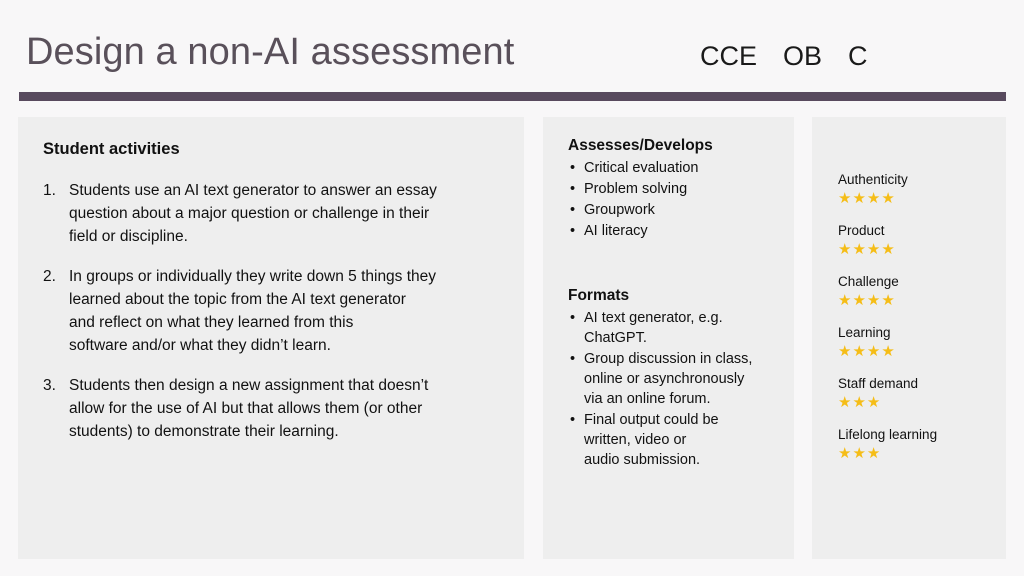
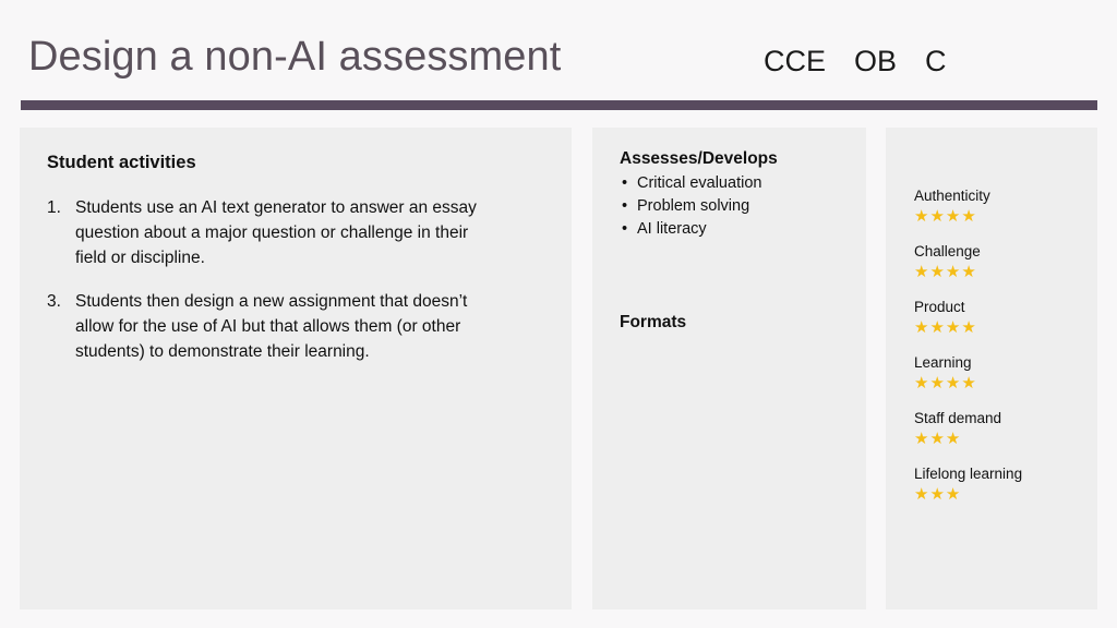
  Design a non-AI assessment
  CCE
  OB
  C
  Student activities
  1.
  Students use an AI text generator to answer an essay
  question about a major question or challenge in their
  field or discipline.
- 2.
- In groups or individually they write down 5 things they
- learned about the topic from the AI text generator
- and reflect on what they learned from this
- software and/or what they didn’t learn.
  3.
  Students then design a new assignment that doesn’t
  allow for the use of AI but that allows them (or other
  students) to demonstrate their learning.
  Assesses/Develops
  Critical evaluation
  Problem solving
- Groupwork
  AI literacy
  Formats
- AI text generator, e.g.
- ChatGPT.
- Group discussion in class,
- online or asynchronously
- via an online forum.
- Final output could be
- written, video or
- audio submission.
  Authenticity
  ★★★★
- Product
+ Challenge
  ★★★★
- Challenge
+ Product
  ★★★★
  Learning
  ★★★★
  Staff demand
  ★★★
  Lifelong learning
  ★★★
